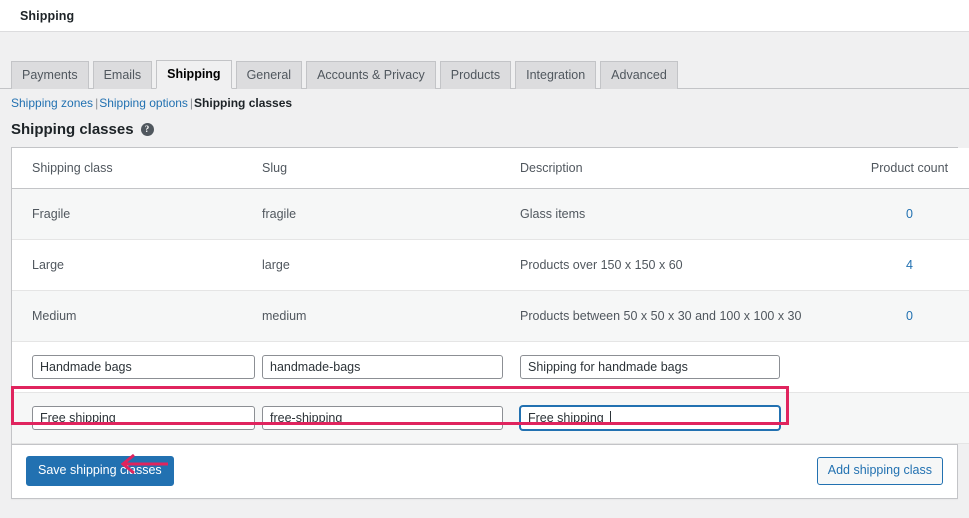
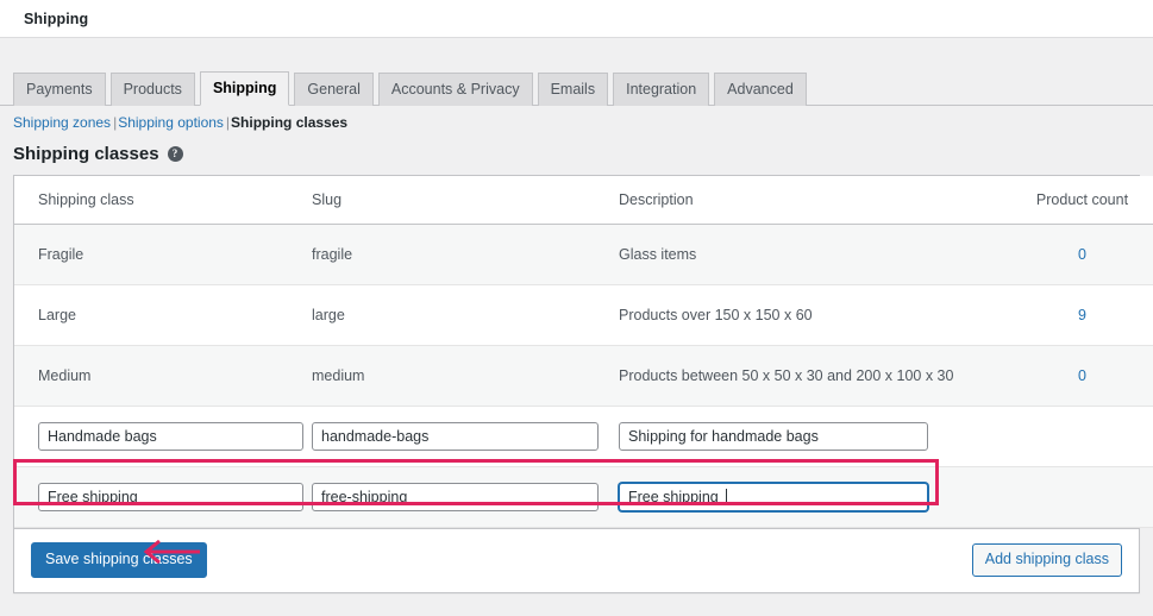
  Shipping
  Payments
- Emails
+ Products
  Shipping
  General
  Accounts & Privacy
- Products
+ Emails
  Integration
  Advanced
  Shipping zones |Shipping options |Shipping classes
  Shipping classes
  ?
  Shipping class	Slug	Description	Product count
  Fragile	fragile	Glass items	0
- Large	large	Products over 150 x 150 x 60	4
+ Large	large	Products over 150 x 150 x 60	9
- Medium	medium	Products between 50 x 50 x 30 and 100 x 100 x 30	0
+ Medium	medium	Products between 50 x 50 x 30 and 200 x 100 x 30	0
  Handmade bags	handmade-bags	Shipping for handmade bags
  Free shipping	free-shipping	Free shipping
  Save shipping clsses
  Add shipping class
